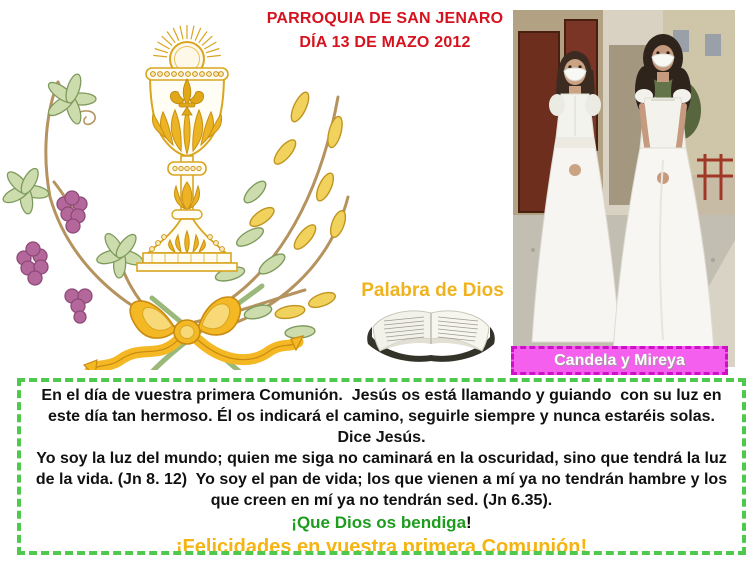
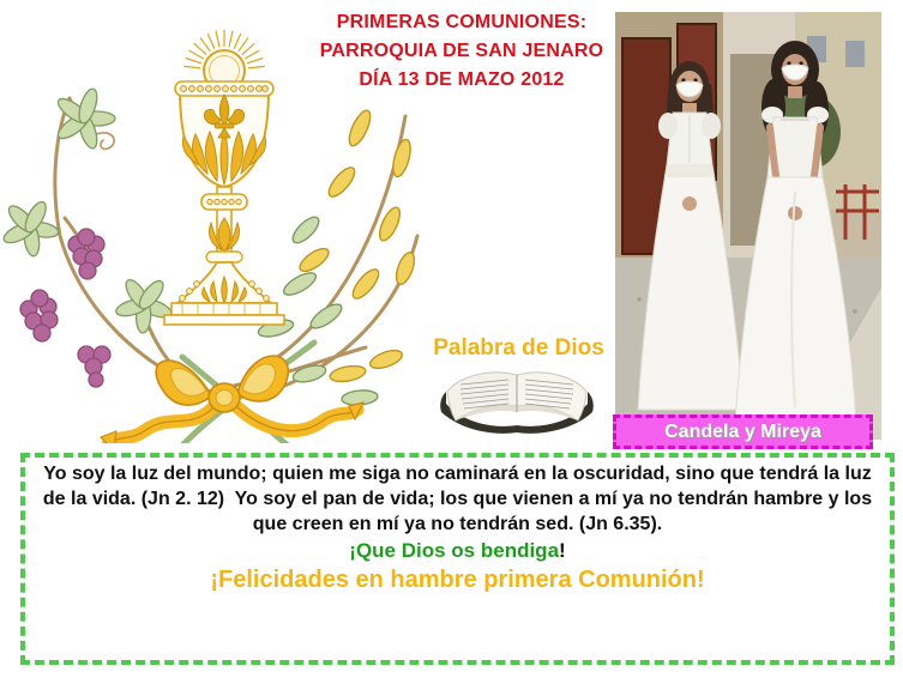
+ PRIMERAS COMUNIONES:
  PARROQUIA DE SAN JENARO
  DÍA 13 DE MAZO 2012
  Palabra de Dios
  Candela y Mireya
- En el día de vuestra primera Comunión. Jesús os está llamando y guiando con su luz en este día tan hermoso. Él os indicará el camino, seguirle siempre y nunca estaréis solas. Dice Jesús.
- Yo soy la luz del mundo; quien me siga no caminará en la oscuridad, sino que tendrá la luz de la vida. (Jn 8. 12) Yo soy el pan de vida; los que vienen a mí ya no tendrán hambre y los que creen en mí ya no tendrán sed. (Jn 6.35).
+ Yo soy la luz del mundo; quien me siga no caminará en la oscuridad, sino que tendrá la luz de la vida. (Jn 2. 12) Yo soy el pan de vida; los que vienen a mí ya no tendrán hambre y los que creen en mí ya no tendrán sed. (Jn 6.35).
  ¡Que Dios os bendiga!
- ¡Felicidades en vuestra primera Comunión!
+ ¡Felicidades en hambre primera Comunión!
